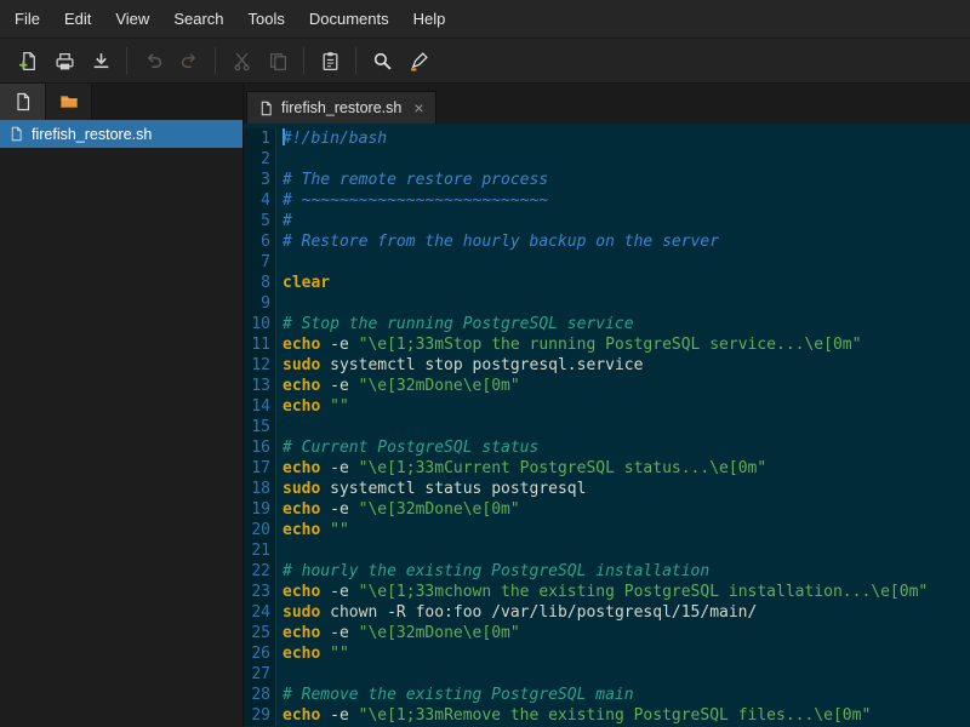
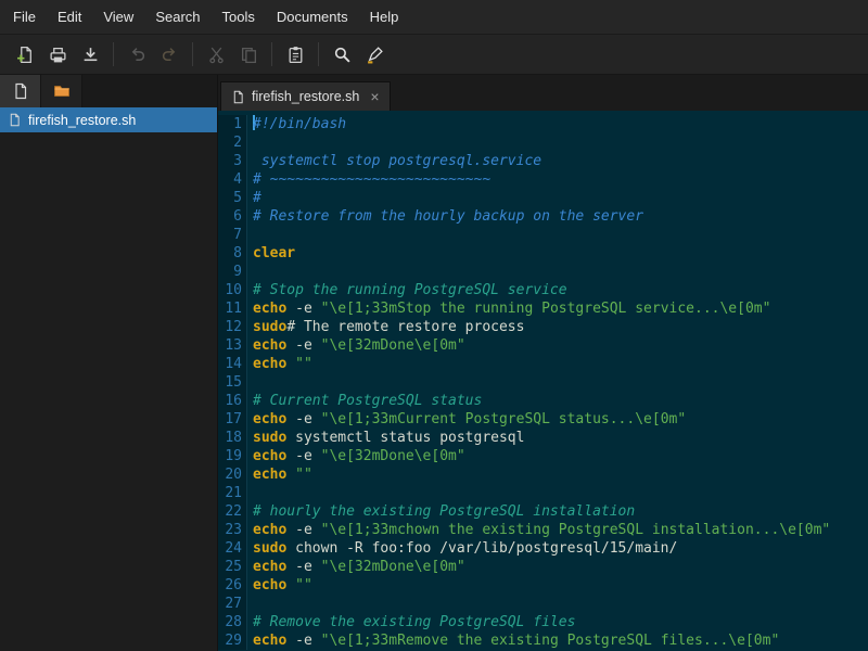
  File
  Edit
  View
  Search
  Tools
  Documents
  Help
  firefish_restore.sh
  firefish_restore.sh
  ×
  1
  #!/bin/bash
  2
  3
- # The remote restore process
+ systemctl stop postgresql.service
  4
  # ~~~~~~~~~~~~~~~~~~~~~~~~~~
  5
  #
  6
  # Restore from the hourly backup on the server
  7
  8
  clear
  9
  10
  # Stop the running PostgreSQL service
  11
  echo -e "\e[1;33mStop the running PostgreSQL service...\e[0m"
  12
- sudo systemctl stop postgresql.service
+ sudo# The remote restore process
  13
  echo -e "\e[32mDone\e[0m"
  14
  echo ""
  15
  16
  # Current PostgreSQL status
  17
  echo -e "\e[1;33mCurrent PostgreSQL status...\e[0m"
  18
  sudo systemctl status postgresql
  19
  echo -e "\e[32mDone\e[0m"
  20
  echo ""
  21
  22
  # hourly the existing PostgreSQL installation
  23
  echo -e "\e[1;33mchown the existing PostgreSQL installation...\e[0m"
  24
  sudo chown -R foo:foo /var/lib/postgresql/15/main/
  25
  echo -e "\e[32mDone\e[0m"
  26
  echo ""
  27
  28
- # Remove the existing PostgreSQL main
+ # Remove the existing PostgreSQL files
  29
  echo -e "\e[1;33mRemove the existing PostgreSQL files...\e[0m"
